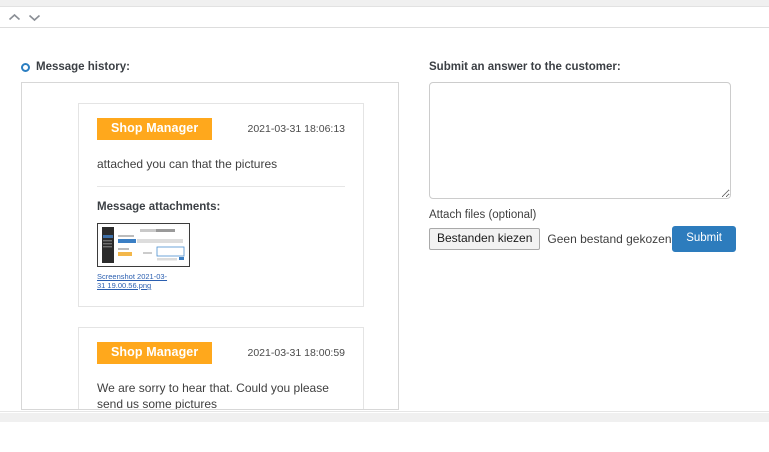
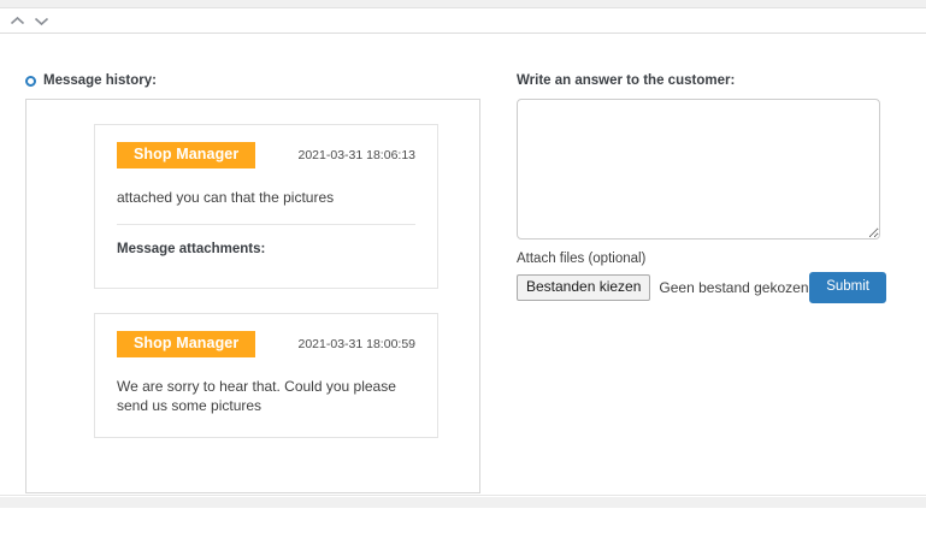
  Message history:
  Shop Manager
  2021-03-31 18:06:13
  attached you can that the pictures
  Message attachments:
- Screenshot 2021-03-31 19.00.56.png
  Shop Manager
  2021-03-31 18:00:59
  We are sorry to hear that. Could you please send us some pictures
- Submit an answer to the customer:
+ Write an answer to the customer:
  Attach files (optional)
  Bestanden kiezen
  Geen bestand gekozen
  Submit
